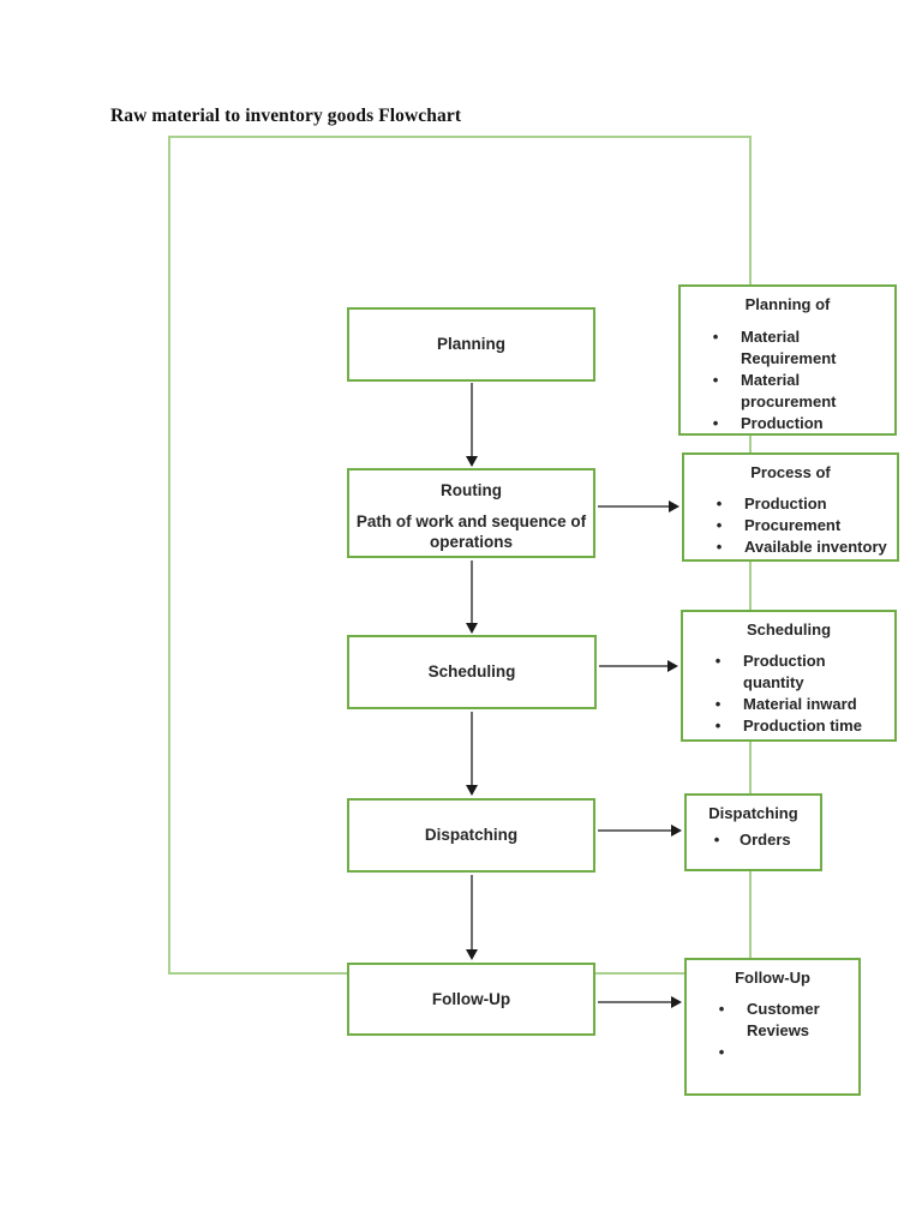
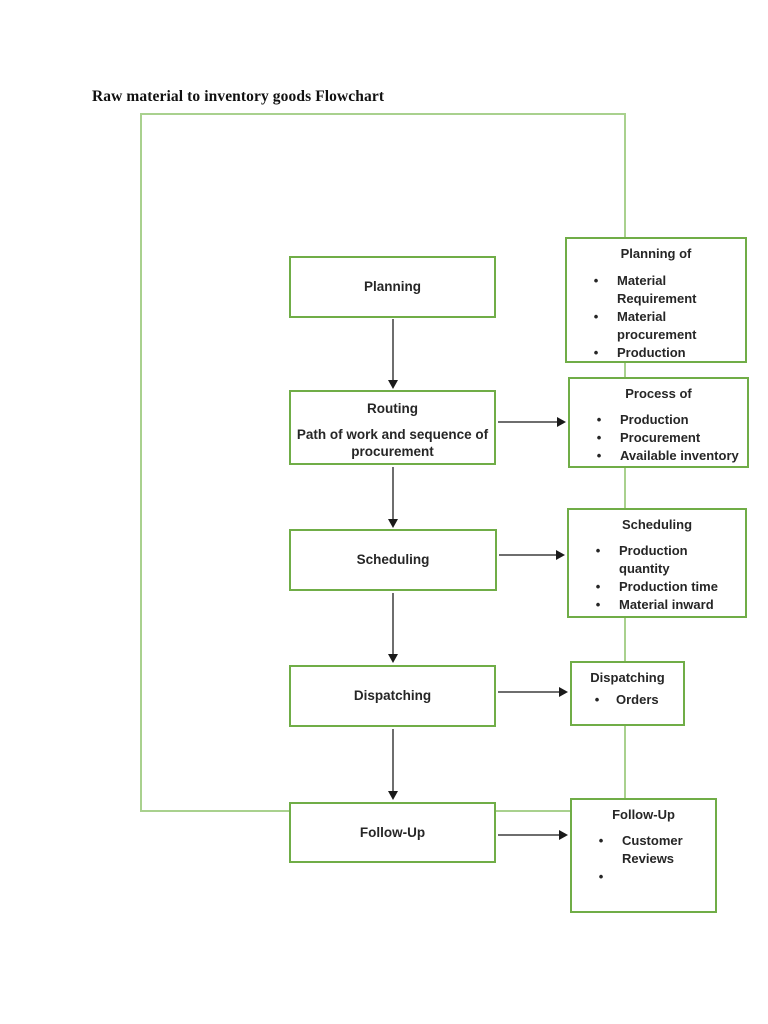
  Raw material to inventory goods Flowchart
  Planning
  Routing
- Path of work and sequence of operations
+ Path of work and sequence of procurement
  Scheduling
  Dispatching
  Follow-Up
  Planning of
  •
  Material Requirement
  •
  Material procurement
  •
  Production
  Process of
  •
  Production
  •
  Procurement
  •
  Available inventory
  Scheduling
  •
  Production quantity
  •
- Material inward
+ Production time
  •
- Production time
+ Material inward
  Dispatching
  •
  Orders
  Follow-Up
  •
  Customer Reviews
  •
